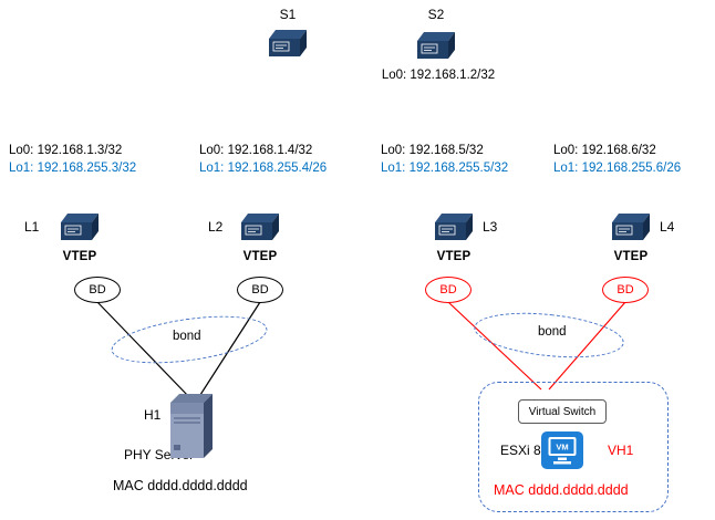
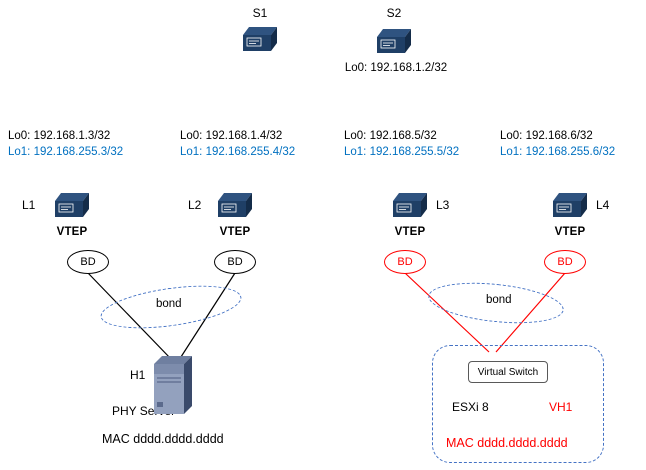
  S1
  S2
  Lo0: 192.168.1.2/32
  Lo0: 192.168.1.3/32
  Lo1: 192.168.255.3/32
  Lo0: 192.168.1.4/32
- Lo1: 192.168.255.4/26
+ Lo1: 192.168.255.4/32
  Lo0: 192.168.5/32
  Lo1: 192.168.255.5/32
  Lo0: 192.168.6/32
- Lo1: 192.168.255.6/26
+ Lo1: 192.168.255.6/32
  L1
  VTEP
  L2
  VTEP
  L3
  VTEP
  L4
  VTEP
  BD
  BD
  BD
  BD
  bond
  bond
  H1
  MAC dddd.dddd.dddd
  Virtual Switch
  ESXi 8
- VM
  VH1
  MAC dddd.dddd.dddd
